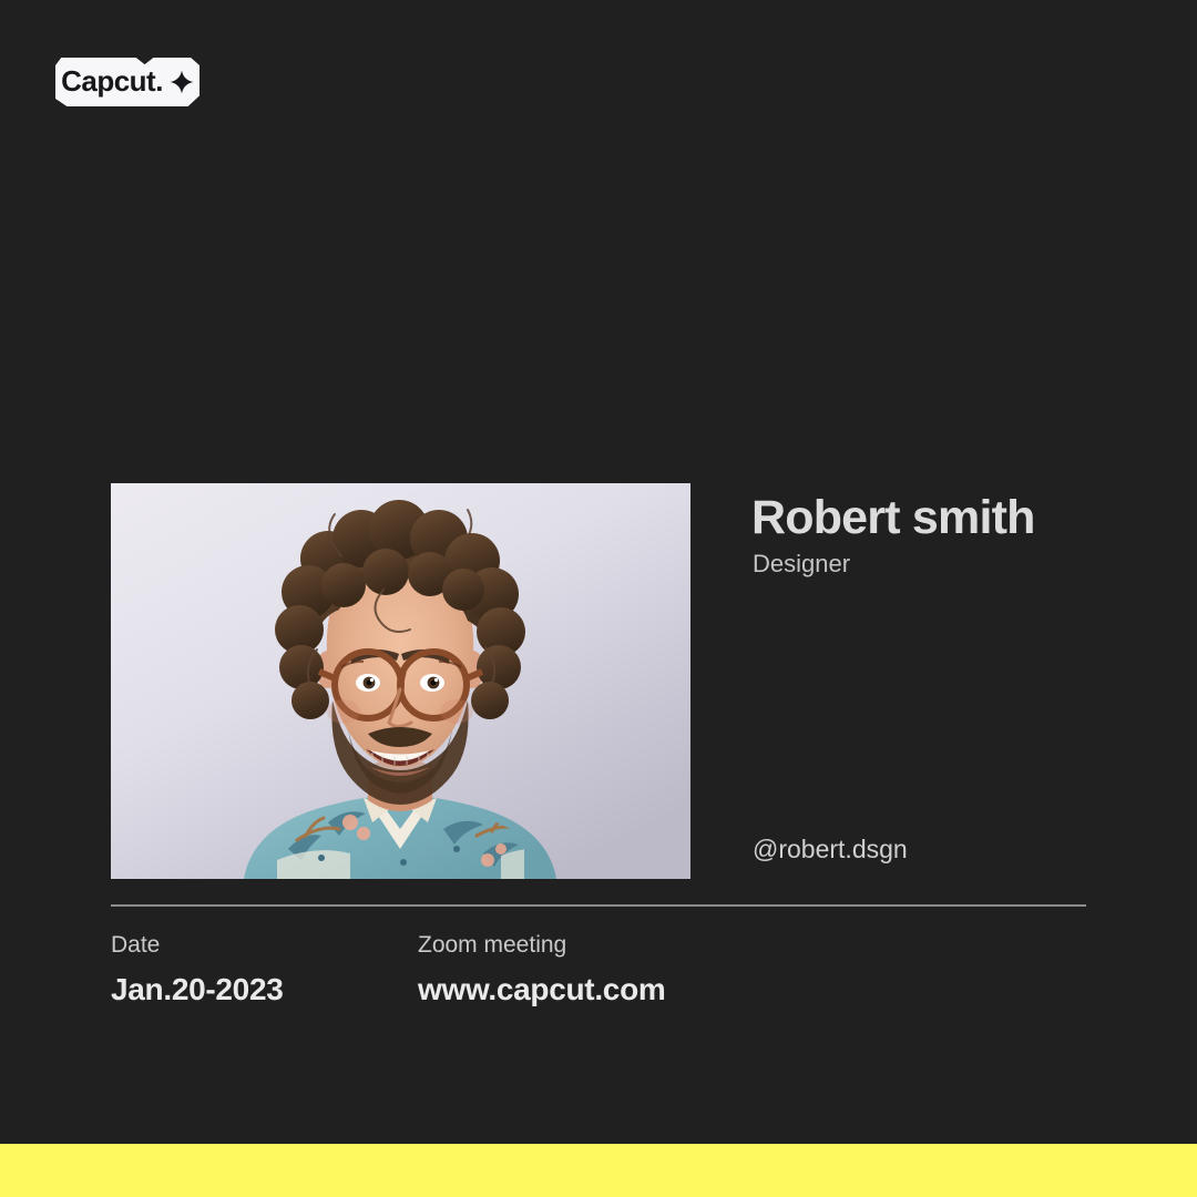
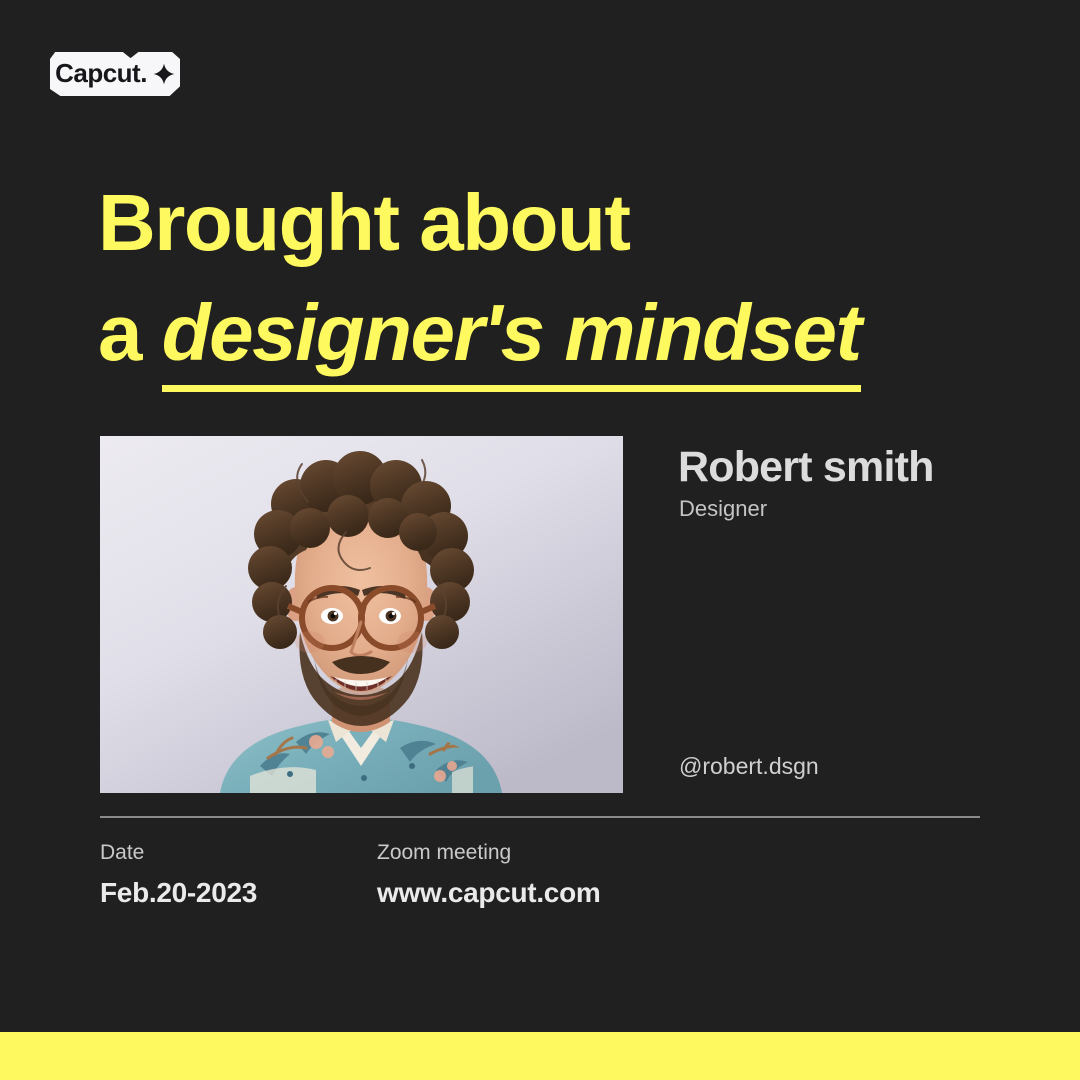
  Capcut.
+ Brought about
+ a designer's mindset
  Robert smith
  Designer
  @robert.dsgn
  Date
- Jan.20-2023
+ Feb.20-2023
  Zoom meeting
  www.capcut.com
